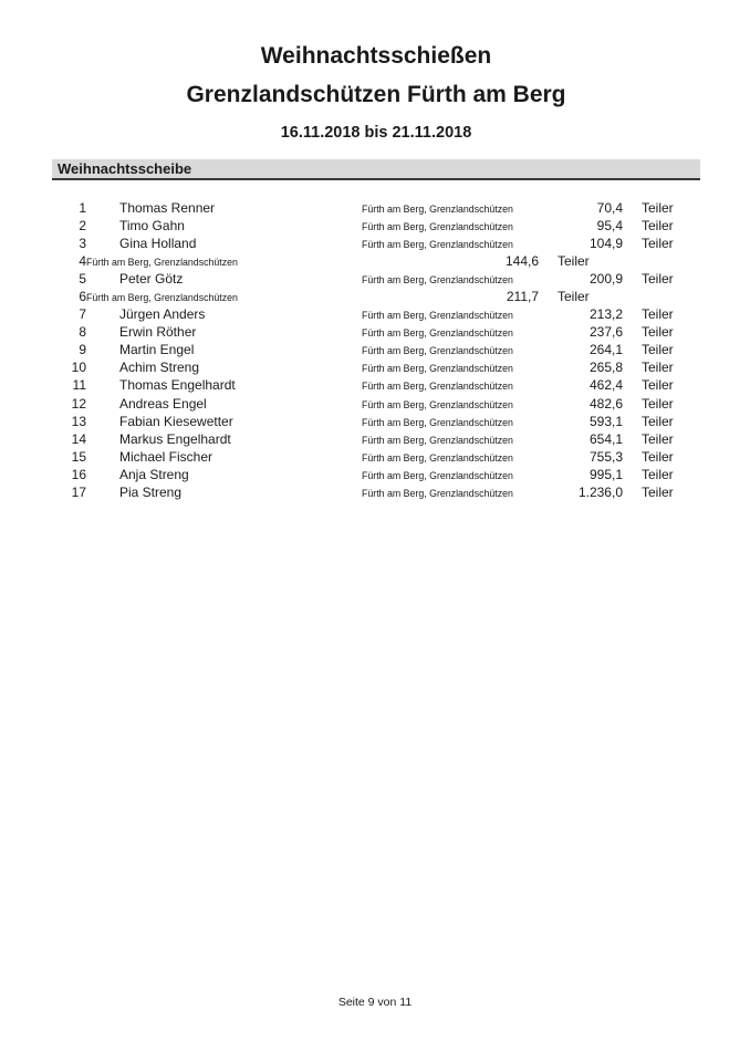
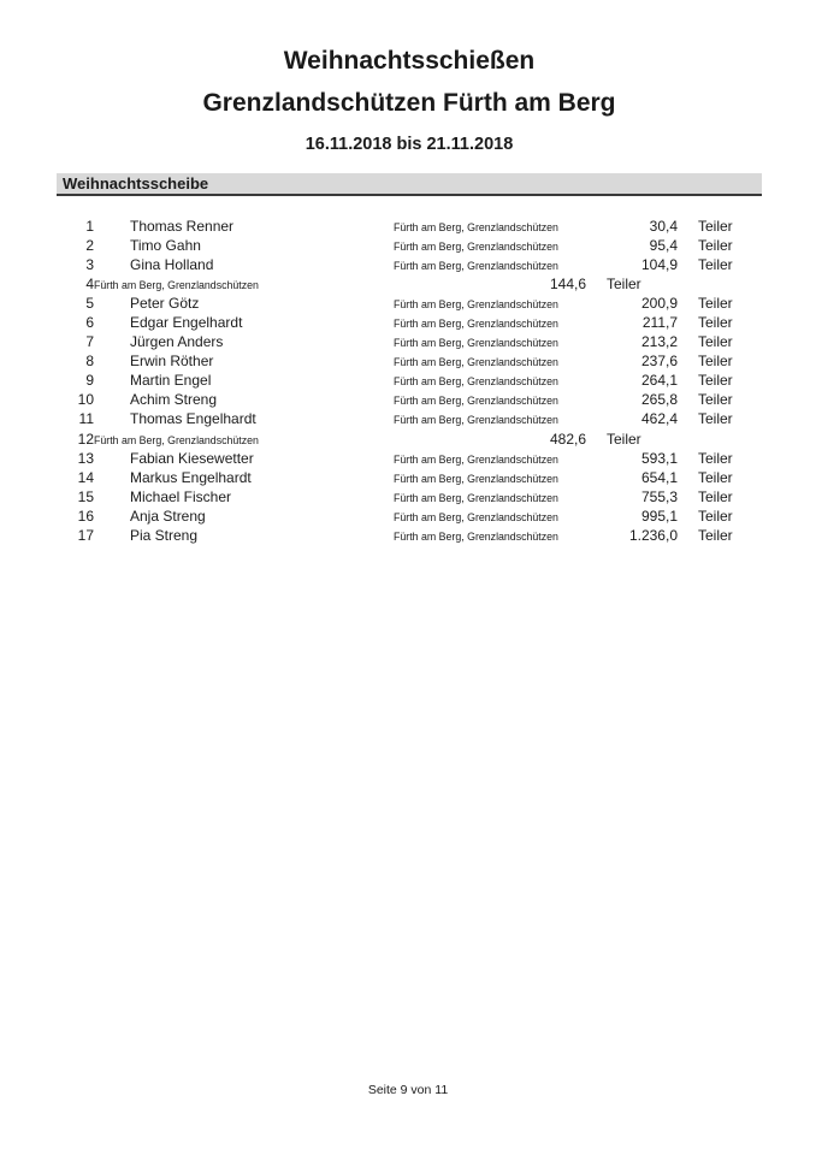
  Weihnachtsschießen
  Grenzlandschützen Fürth am Berg
  16.11.2018 bis 21.11.2018
  Weihnachtsscheibe
  1
  Thomas Renner
  Fürth am Berg, Grenzlandschützen
- 70,4
+ 30,4
  Teiler
  2
  Timo Gahn
  Fürth am Berg, Grenzlandschützen
  95,4
  Teiler
  3
  Gina Holland
  Fürth am Berg, Grenzlandschützen
  104,9
  Teiler
  4
  Fürth am Berg, Grenzlandschützen
  144,6
  Teiler
  5
  Peter Götz
  Fürth am Berg, Grenzlandschützen
  200,9
  Teiler
  6
+ Edgar Engelhardt
  Fürth am Berg, Grenzlandschützen
  211,7
  Teiler
  7
  Jürgen Anders
  Fürth am Berg, Grenzlandschützen
  213,2
  Teiler
  8
  Erwin Röther
  Fürth am Berg, Grenzlandschützen
  237,6
  Teiler
  9
  Martin Engel
  Fürth am Berg, Grenzlandschützen
  264,1
  Teiler
  10
  Achim Streng
  Fürth am Berg, Grenzlandschützen
  265,8
  Teiler
  11
  Thomas Engelhardt
  Fürth am Berg, Grenzlandschützen
  462,4
  Teiler
  12
- Andreas Engel
  Fürth am Berg, Grenzlandschützen
  482,6
  Teiler
  13
  Fabian Kiesewetter
  Fürth am Berg, Grenzlandschützen
  593,1
  Teiler
  14
  Markus Engelhardt
  Fürth am Berg, Grenzlandschützen
  654,1
  Teiler
  15
  Michael Fischer
  Fürth am Berg, Grenzlandschützen
  755,3
  Teiler
  16
  Anja Streng
  Fürth am Berg, Grenzlandschützen
  995,1
  Teiler
  17
  Pia Streng
  Fürth am Berg, Grenzlandschützen
  1.236,0
  Teiler
  Seite 9 von 11
